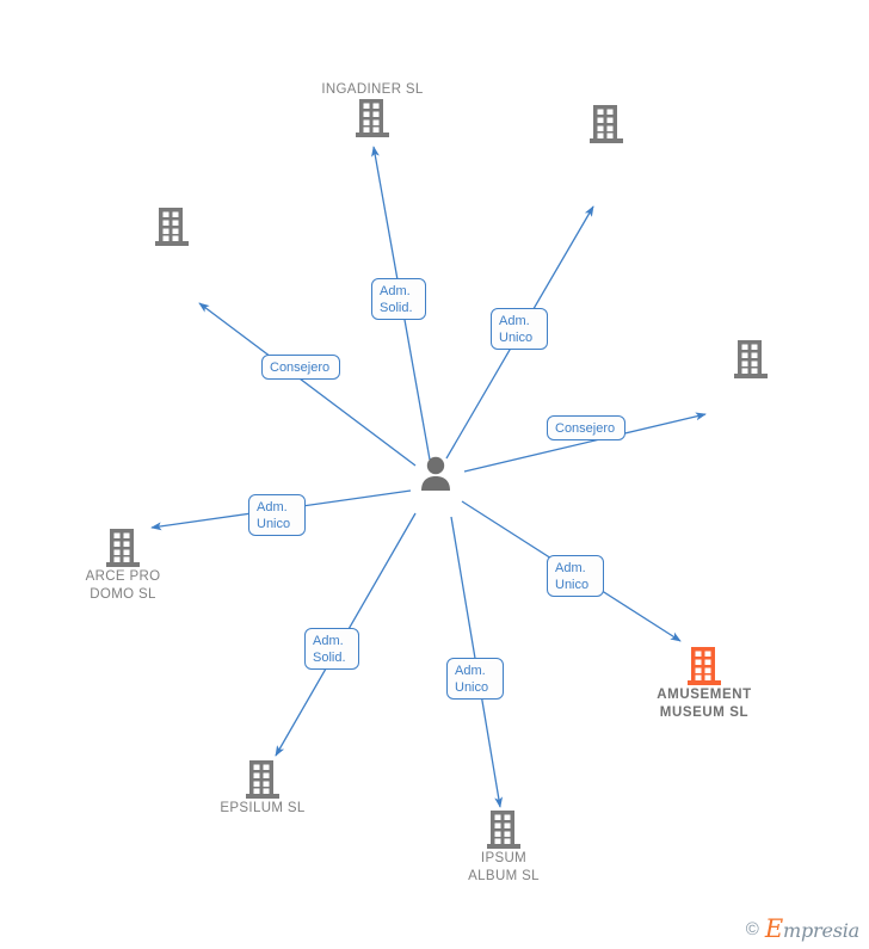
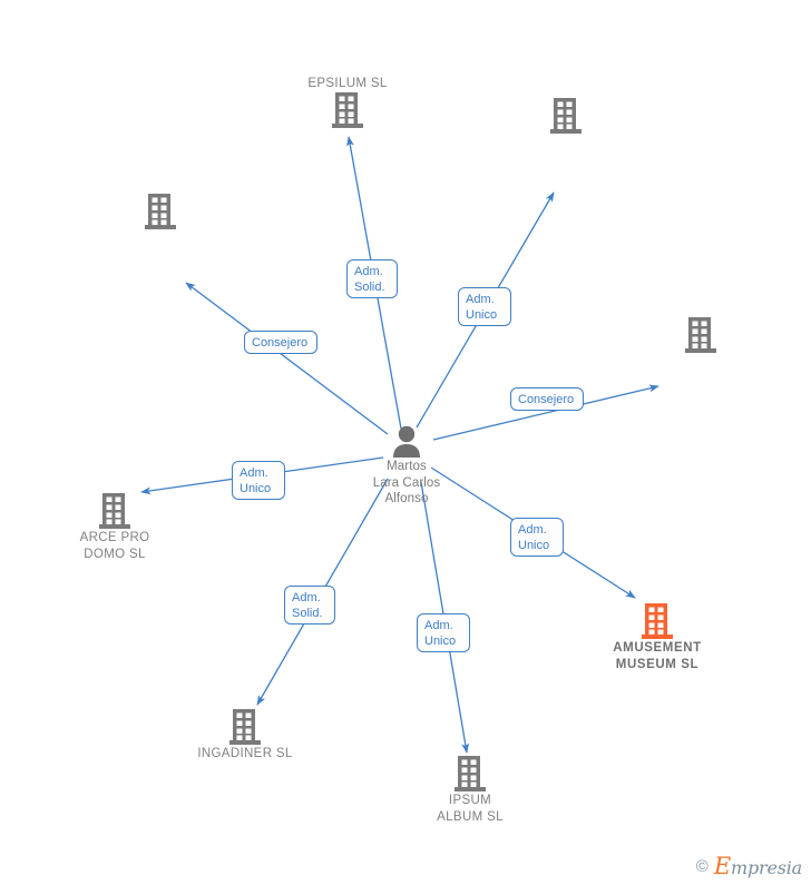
+ Martos
+ Lara Carlos
+ Alfonso
- INGADINER SL
+ EPSILUM SL
  ARCE PRO
  DOMO SL
  AMUSEMENT
  MUSEUM SL
- EPSILUM SL
+ INGADINER SL
  IPSUM
  ALBUM SL
  Adm.
  Solid.
  Adm.
  Unico
  Consejero
  Consejero
  Adm.
  Unico
  Adm.
  Unico
  Adm.
  Solid.
  Adm.
  Unico
  ©
  Empresia
